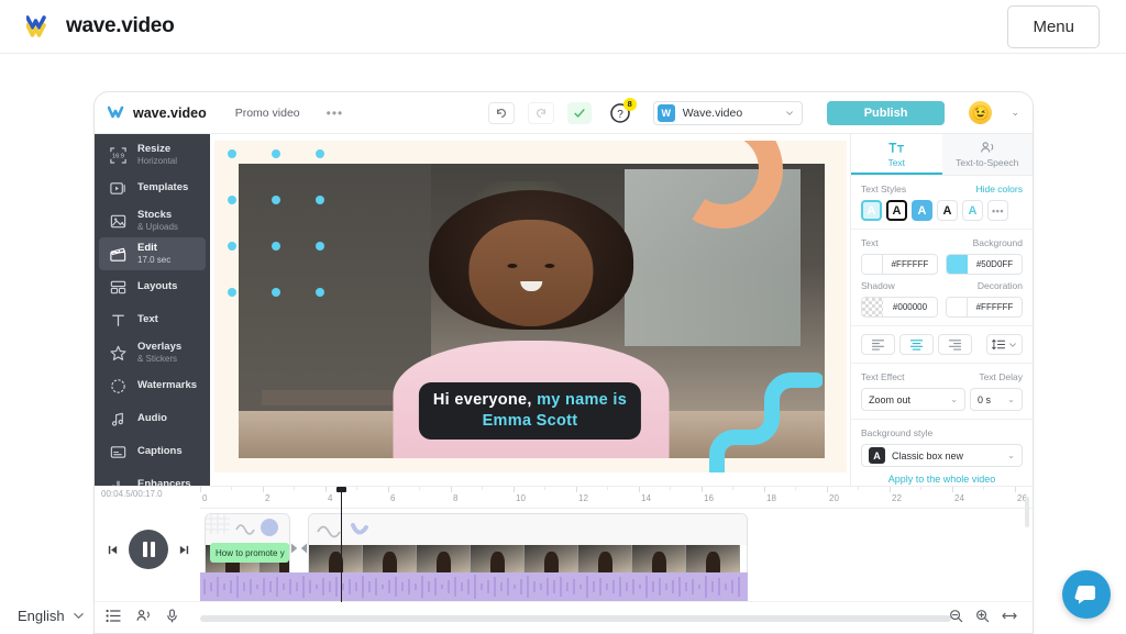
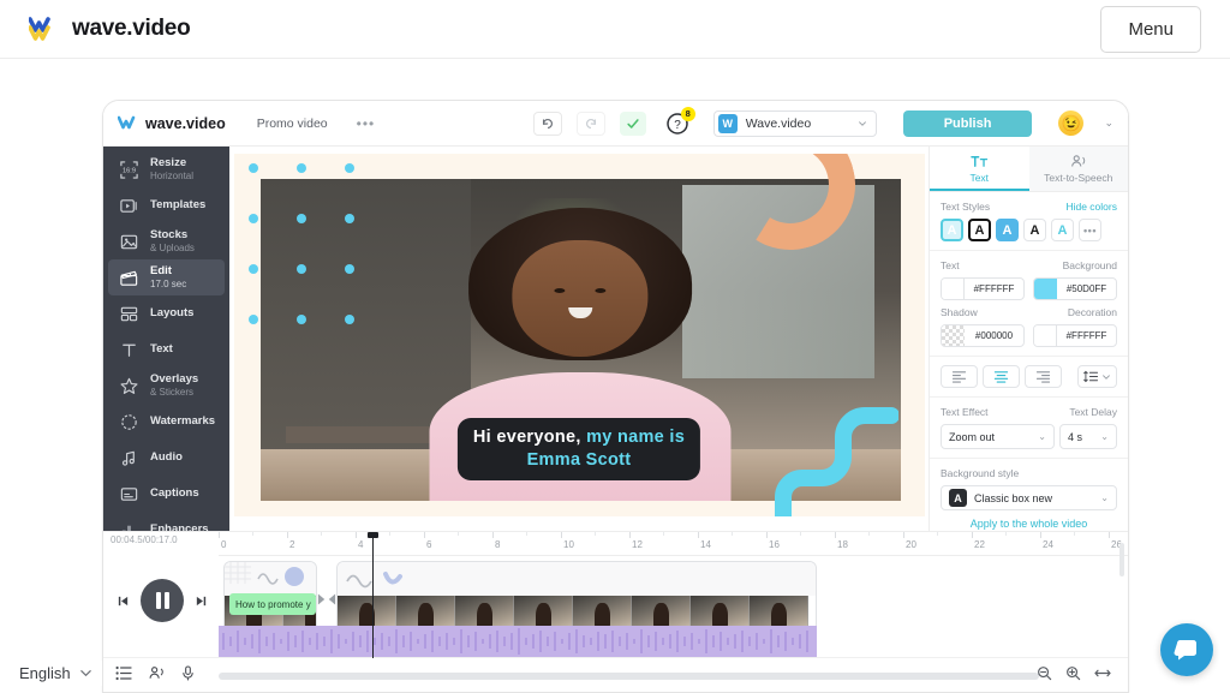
  wave.video
  Menu
  wave.video
  Promo video
  •••
  ?
  8
  W
  Wave.video
  Publish
  😉
  ⌄
  Resize
  Horizontal
  Templates
  Stocks
  & Uploads
  Edit
  17.0 sec
  Layouts
  Text
  Overlays
  & Stickers
  Watermarks
  Audio
  Captions
  Enhancers
  Hi everyone, my name is
  Emma Scott
  Text
  Text-to-Speech
  Text Styles
  Hide colors
  A
  A
  A
  A
  A
  •••
  Text
  Background
  #FFFFFF
  #50D0FF
  Shadow
  Decoration
  #000000
  #FFFFFF
  Text Effect
  Text Delay
  Zoom out
  ⌄
- 0 s
+ 4 s
  ⌄
  Background style
  A
  Classic box new
  ⌄
  Apply to the whole video
  00:04.5/00:17.0
  0
  2
  4
  6
  8
  10
  12
  14
  16
  18
  20
  22
  24
  How to promote y
  English
